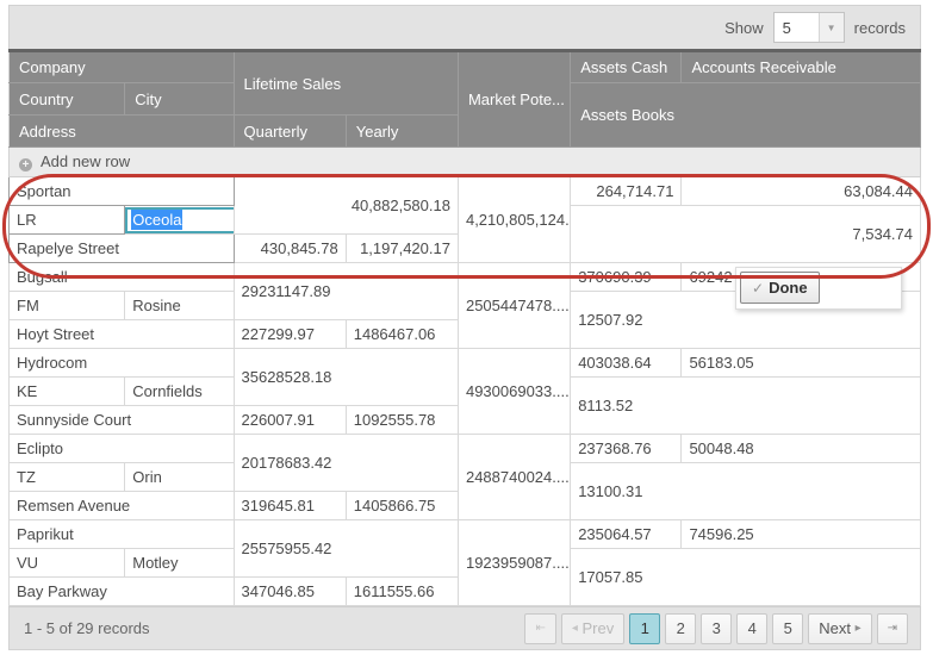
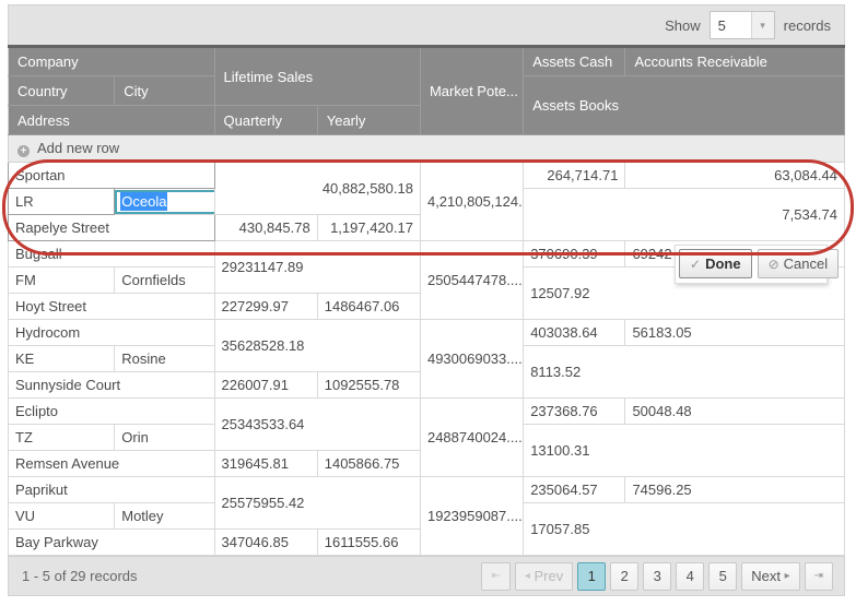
  Show
  5
  ▼
  records
  Company	Lifetime Sales	Market Pote...	Assets Cash	Accounts Receivable
  Country	City	Assets Books
  Address	Quarterly	Yearly
  + Add new row
  Sportan	40,882,580.18	4,210,805,124.	264,714.71	63,084.44
  LR	Oceola	7,534.74
  Rapelye Street	430,845.78	1,197,420.17
  Bugsall	29231147.89	2505447478....	370690.39	69242
- FM	Rosine	12507.92
+ FM	Cornfields	12507.92
  Hoyt Street	227299.97	1486467.06
  Hydrocom	35628528.18	4930069033....	403038.64	56183.05
- KE	Cornfields	8113.52
+ KE	Rosine	8113.52
  Sunnyside Court	226007.91	1092555.78
- Eclipto	20178683.42	2488740024....	237368.76	50048.48
+ Eclipto	25343533.64	2488740024....	237368.76	50048.48
  TZ	Orin	13100.31
  Remsen Avenue	319645.81	1405866.75
  Paprikut	25575955.42	1923959087....	235064.57	74596.25
  VU	Motley	17057.85
  Bay Parkway	347046.85	1611555.66
  1 - 5 of 29 records
  ⇤
  ◂
  Prev
  1
  2
  3
  4
  5
  Next
  ▸
  ⇥
  ✓
  Done
+ ⊘
+ Cancel
